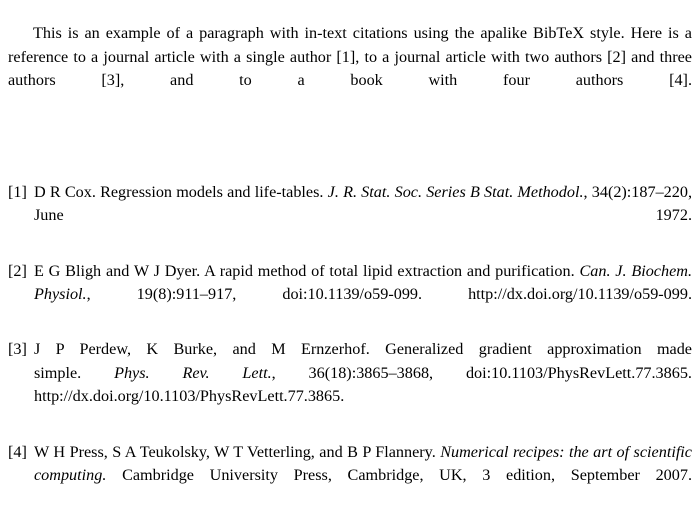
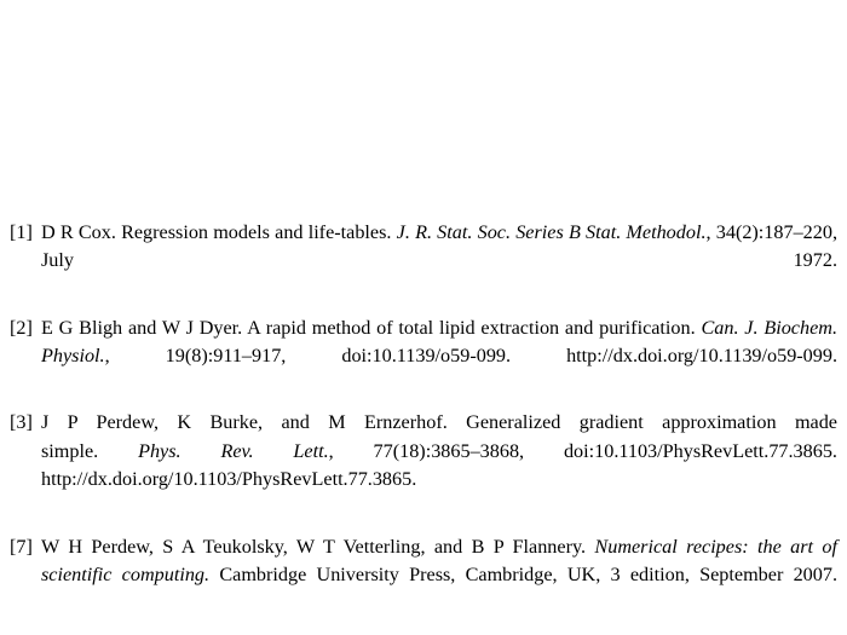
- This is an example of a paragraph with in-text citations using the apalike BibTeX style. Here is a reference to a journal article with a single author [1], to a journal article with two authors [2] and three authors [3], and to a book with four authors [4].
  [1]
- D R Cox. Regression models and life-tables. J. R. Stat. Soc. Series B Stat. Methodol., 34(2):187–220, June 1972.
+ D R Cox. Regression models and life-tables. J. R. Stat. Soc. Series B Stat. Methodol., 34(2):187–220, July 1972.
  [2]
  E G Bligh and W J Dyer. A rapid method of total lipid extraction and purification. Can. J. Biochem. Physiol., 19(8):911–917, doi:10.1139/o59-099. http://dx.doi.org/10.1139/o59-099.
  [3]
- J P Perdew, K Burke, and M Ernzerhof. Generalized gradient approximation made simple. Phys. Rev. Lett., 36(18):3865–3868, doi:10.1103/PhysRevLett.77.3865. http://dx.doi.org/10.1103/PhysRevLett.77.3865.
+ J P Perdew, K Burke, and M Ernzerhof. Generalized gradient approximation made simple. Phys. Rev. Lett., 77(18):3865–3868, doi:10.1103/PhysRevLett.77.3865. http://dx.doi.org/10.1103/PhysRevLett.77.3865.
- [4]
+ [7]
- W H Press, S A Teukolsky, W T Vetterling, and B P Flannery. Numerical recipes: the art of scientific computing. Cambridge University Press, Cambridge, UK, 3 edition, September 2007.
+ W H Perdew, S A Teukolsky, W T Vetterling, and B P Flannery. Numerical recipes: the art of scientific computing. Cambridge University Press, Cambridge, UK, 3 edition, September 2007.
